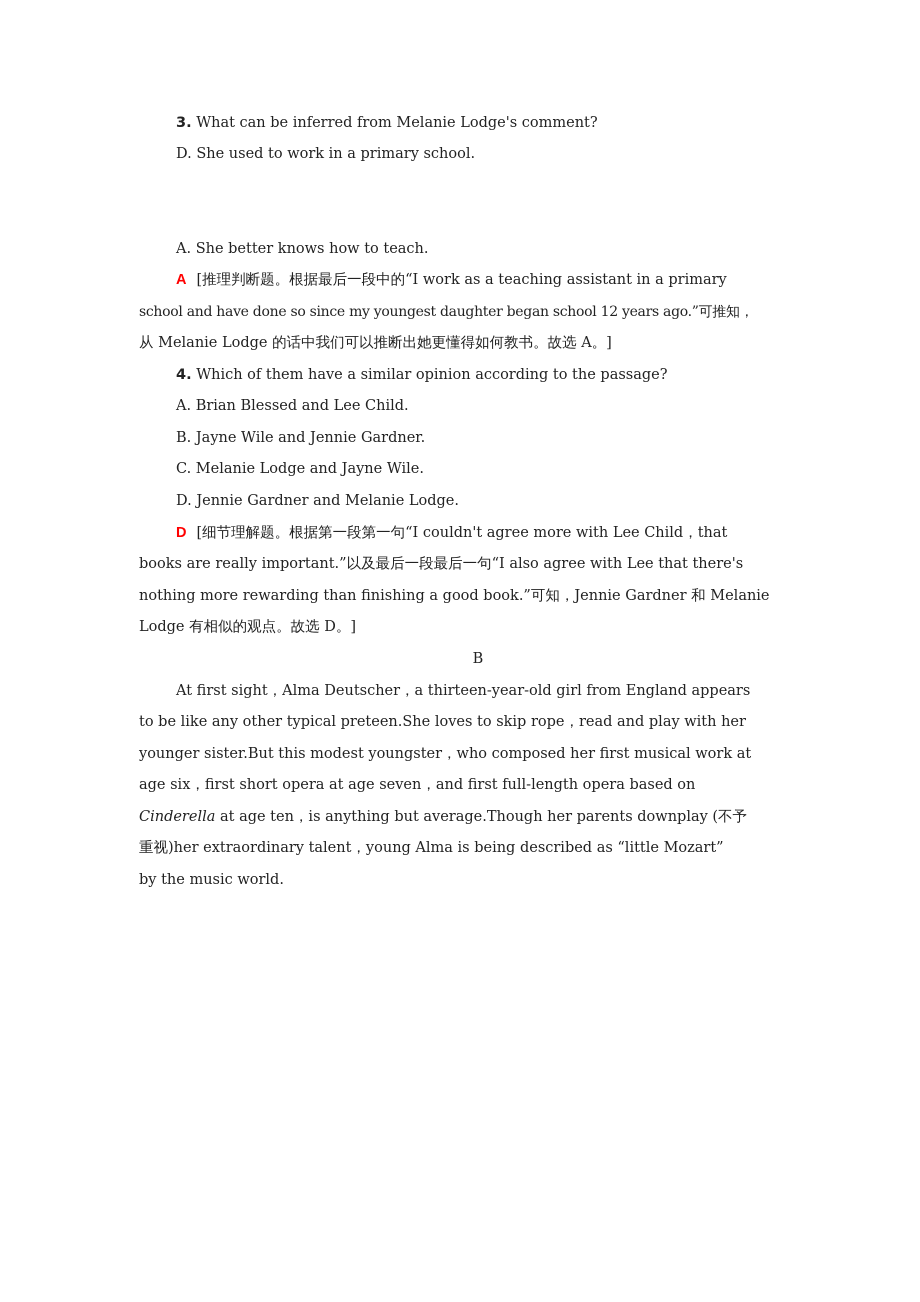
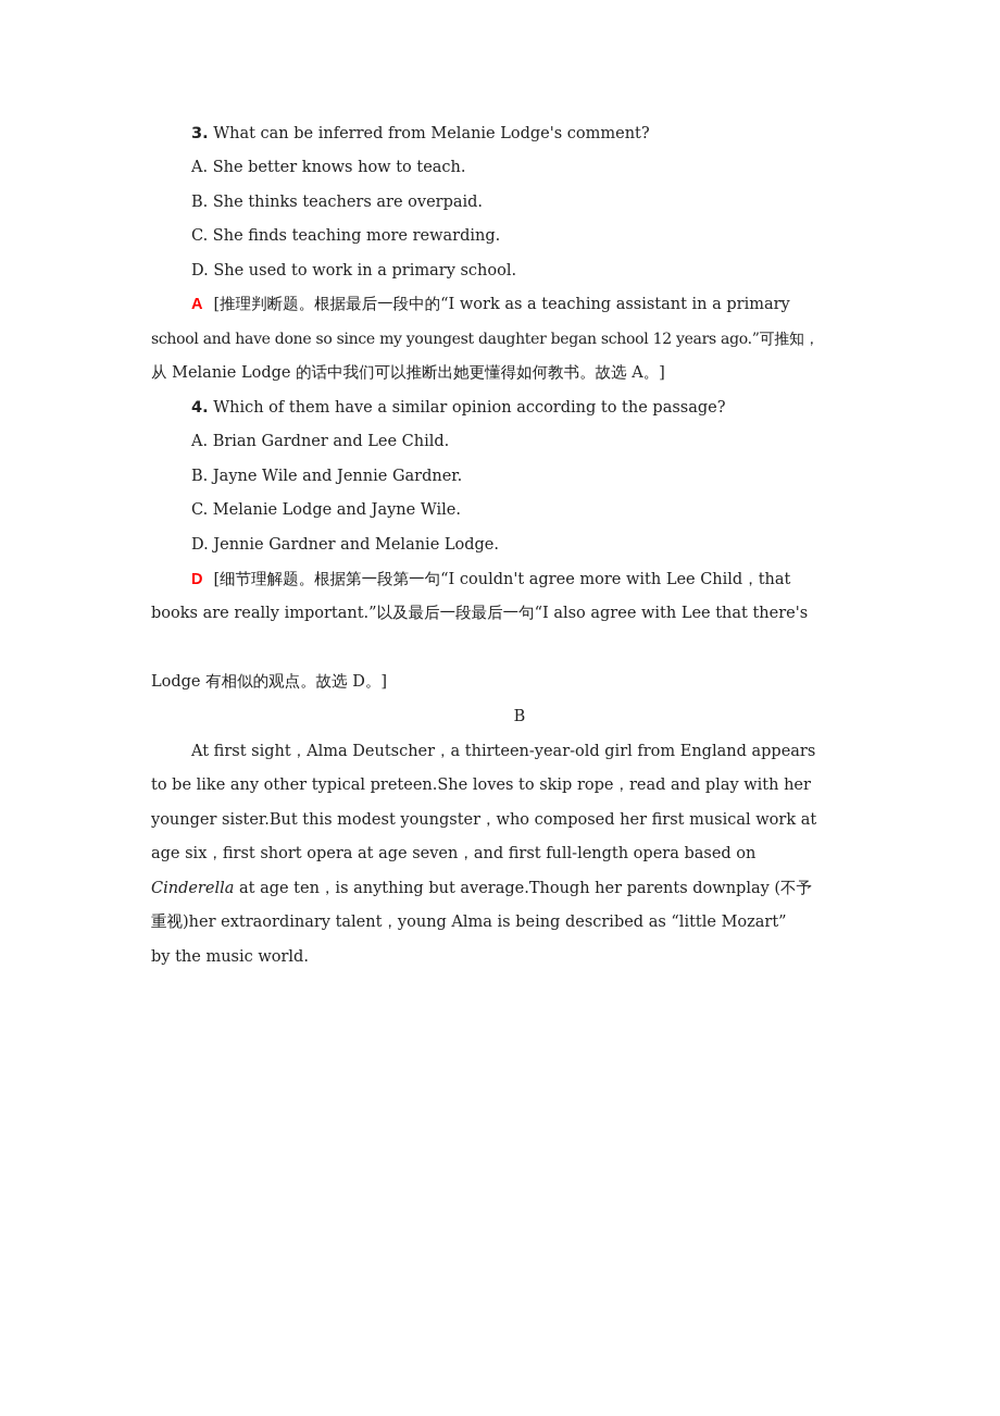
  3. What can be inferred from Melanie Lodge's comment?
- D. She used to work in a primary school.
+ A. She better knows how to teach.
+ B. She thinks teachers are overpaid.
+ C. She finds teaching more rewarding.
- A. She better knows how to teach.
+ D. She used to work in a primary school.
  A [推理判断题。根据最后一段中的“I work as a teaching assistant in a primary
  school and have done so since my youngest daughter began school 12 years ago.”可推知，
  从 Melanie Lodge 的话中我们可以推断出她更懂得如何教书。故选 A。]
  4. Which of them have a similar opinion according to the passage?
- A. Brian Blessed and Lee Child.
+ A. Brian Gardner and Lee Child.
  B. Jayne Wile and Jennie Gardner.
  C. Melanie Lodge and Jayne Wile.
  D. Jennie Gardner and Melanie Lodge.
  D [细节理解题。根据第一段第一句“I couldn't agree more with Lee Child，that
  books are really important.”以及最后一段最后一句“I also agree with Lee that there's
- nothing more rewarding than finishing a good book.”可知，Jennie Gardner 和 Melanie
  Lodge 有相似的观点。故选 D。]
  B
  At first sight，Alma Deutscher，a thirteen-year-old girl from England appears
  to be like any other typical preteen.She loves to skip rope，read and play with her
  younger sister.But this modest youngster，who composed her first musical work at
  age six，first short opera at age seven，and first full-length opera based on
  Cinderella at age ten，is anything but average.Though her parents downplay (不予
  重视)her extraordinary talent，young Alma is being described as “little Mozart”
  by the music world.
